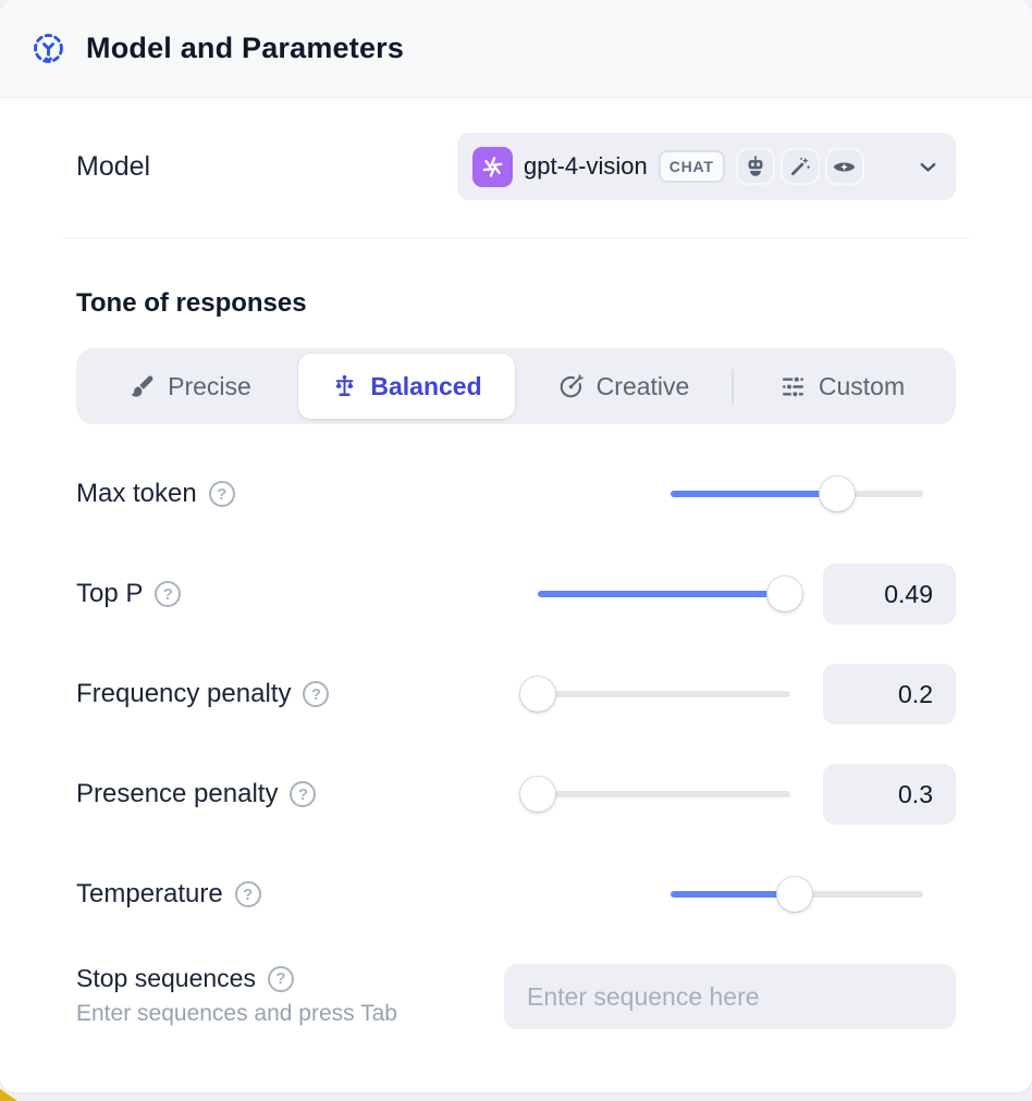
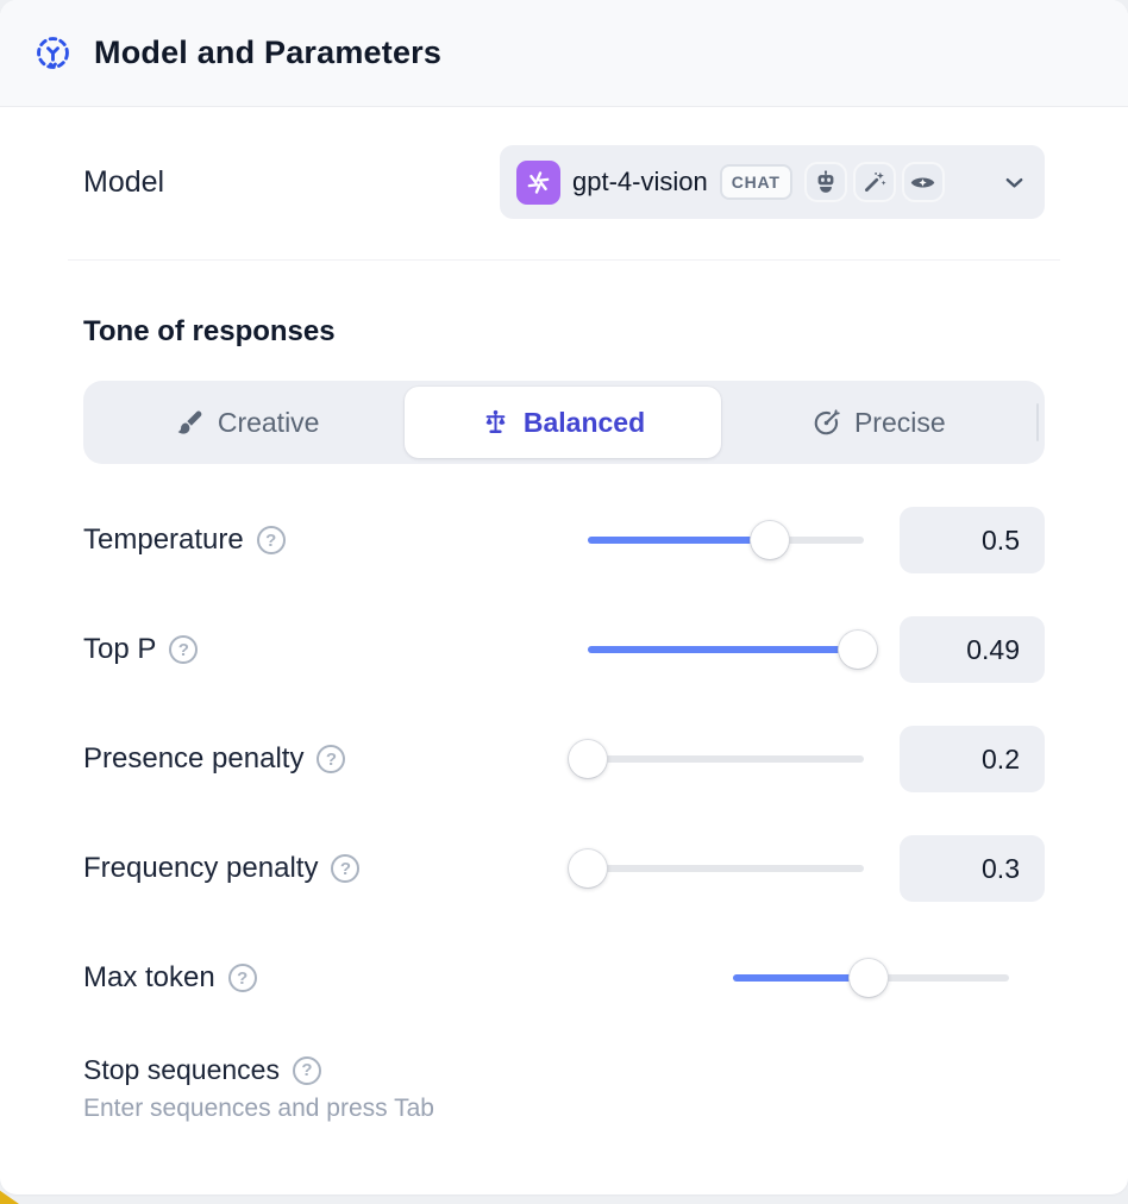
  Model and Parameters
  Model
  gpt-4-vision
  CHAT
  Tone of responses
- Precise
+ Creative
  Balanced
- Creative
+ Precise
- Custom
- Max token
+ Temperature
  ?
+ 0.5
  Top P
  ?
  0.49
- Frequency penalty
+ Presence penalty
  ?
  0.2
- Presence penalty
+ Frequency penalty
  ?
  0.3
- Temperature
+ Max token
  ?
  Stop sequences
  ?
  Enter sequences and press Tab
- Enter sequence here
